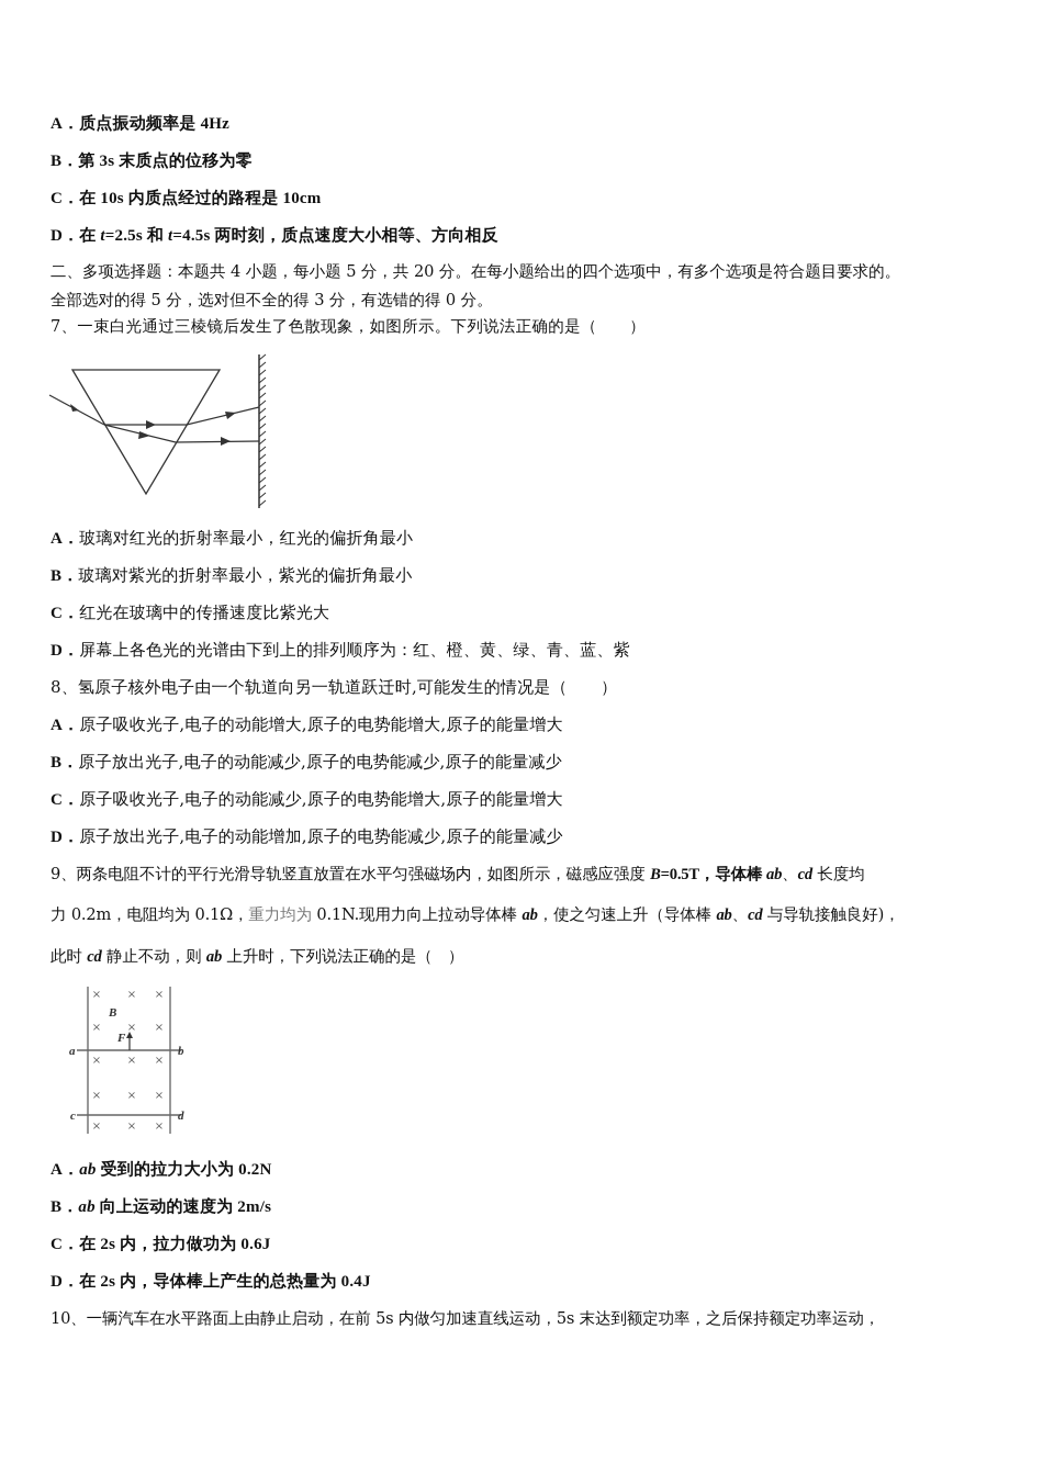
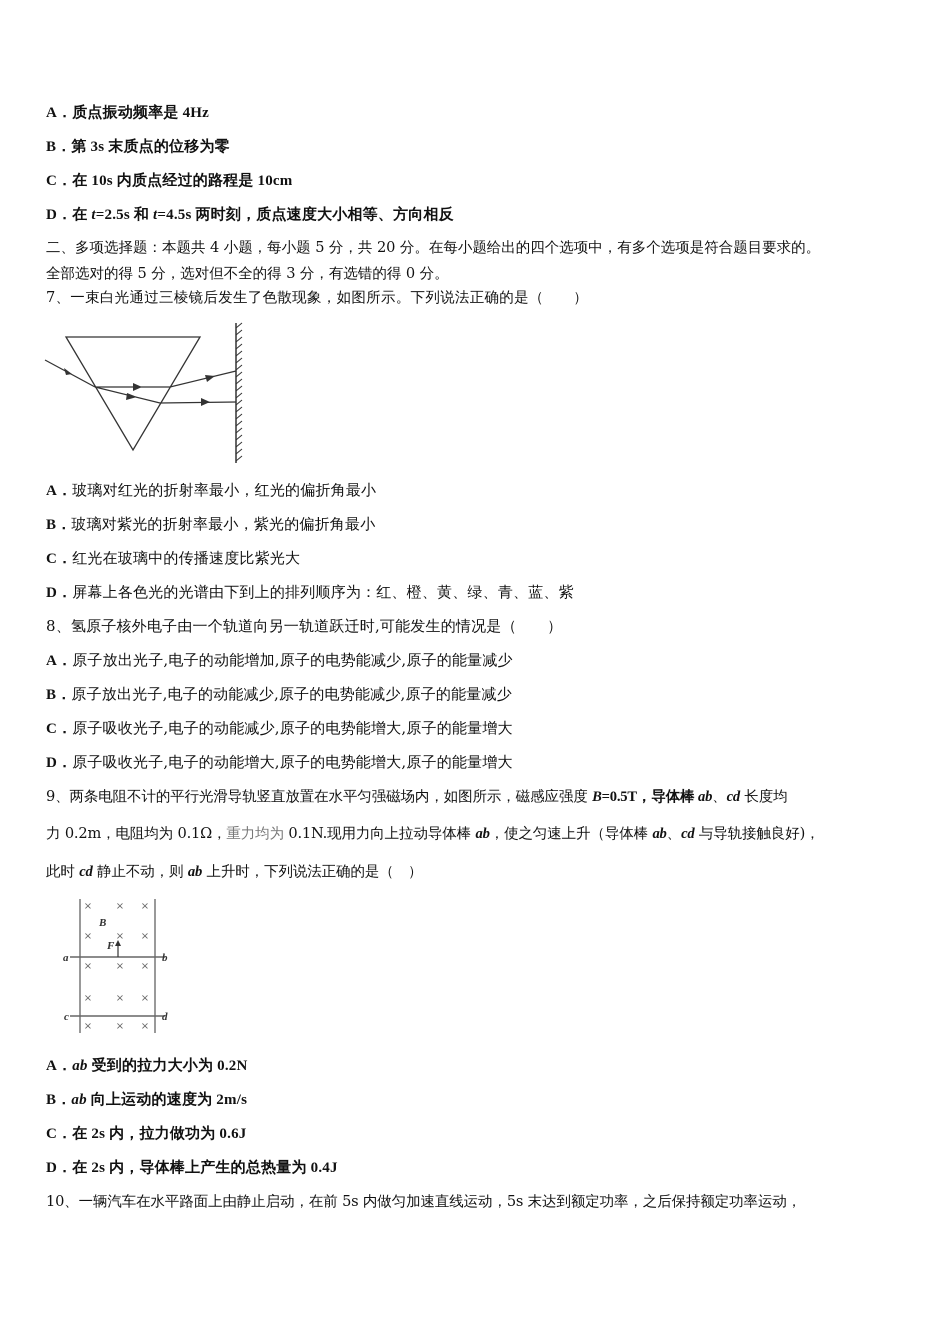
  A．质点振动频率是 4Hz
  B．第 3s 末质点的位移为零
  C．在 10s 内质点经过的路程是 10cm
  D．在 t=2.5s 和 t=4.5s 两时刻，质点速度大小相等、方向相反
  二、多项选择题：本题共 4 小题，每小题 5 分，共 20 分。在每小题给出的四个选项中，有多个选项是符合题目要求的。
  全部选对的得 5 分，选对但不全的得 3 分，有选错的得 0 分。
  7、一束白光通过三棱镜后发生了色散现象，如图所示。下列说法正确的是（ ）
  A．玻璃对红光的折射率最小，红光的偏折角最小
  B．玻璃对紫光的折射率最小，紫光的偏折角最小
  C．红光在玻璃中的传播速度比紫光大
  D．屏幕上各色光的光谱由下到上的排列顺序为：红、橙、黄、绿、青、蓝、紫
  8、氢原子核外电子由一个轨道向另一轨道跃迁时,可能发生的情况是（ ）
- A．原子吸收光子,电子的动能增大,原子的电势能增大,原子的能量增大
+ A．原子放出光子,电子的动能增加,原子的电势能减少,原子的能量减少
  B．原子放出光子,电子的动能减少,原子的电势能减少,原子的能量减少
  C．原子吸收光子,电子的动能减少,原子的电势能增大,原子的能量增大
- D．原子放出光子,电子的动能增加,原子的电势能减少,原子的能量减少
+ D．原子吸收光子,电子的动能增大,原子的电势能增大,原子的能量增大
  9、两条电阻不计的平行光滑导轨竖直放置在水平匀强磁场内，如图所示，磁感应强度 B=0.5T，导体棒 ab、cd 长度均
  力 0.2m，电阻均为 0.1Ω，重力均为 0.1N.现用力向上拉动导体棒 ab，使之匀速上升（导体棒 ab、cd 与导轨接触良好)，
  此时 cd 静止不动，则 ab 上升时，下列说法正确的是（ ）
  ×
  ×
  ×
  ×
  ×
  ×
  ×
  ×
  ×
  ×
  ×
  ×
  ×
  ×
  ×
  B
  F
  a
  b
  c
  d
  A．ab 受到的拉力大小为 0.2N
  B．ab 向上运动的速度为 2m/s
  C．在 2s 内，拉力做功为 0.6J
  D．在 2s 内，导体棒上产生的总热量为 0.4J
  10、一辆汽车在水平路面上由静止启动，在前 5s 内做匀加速直线运动，5s 末达到额定功率，之后保持额定功率运动，
